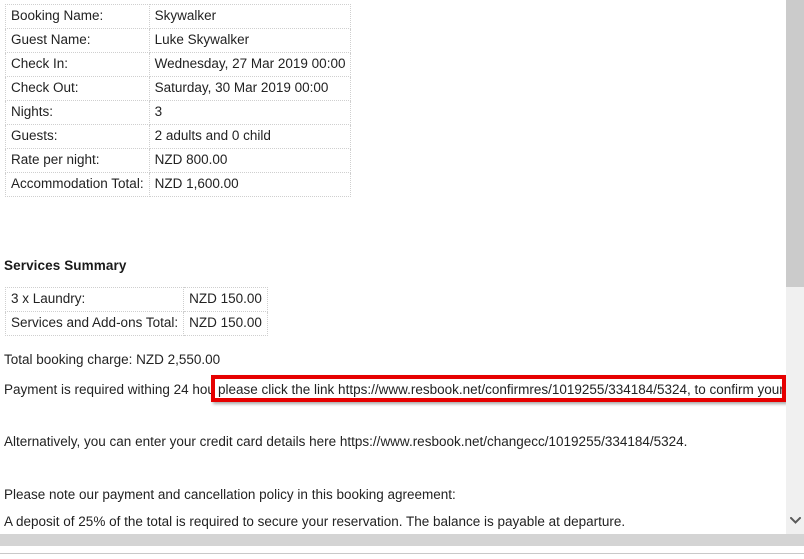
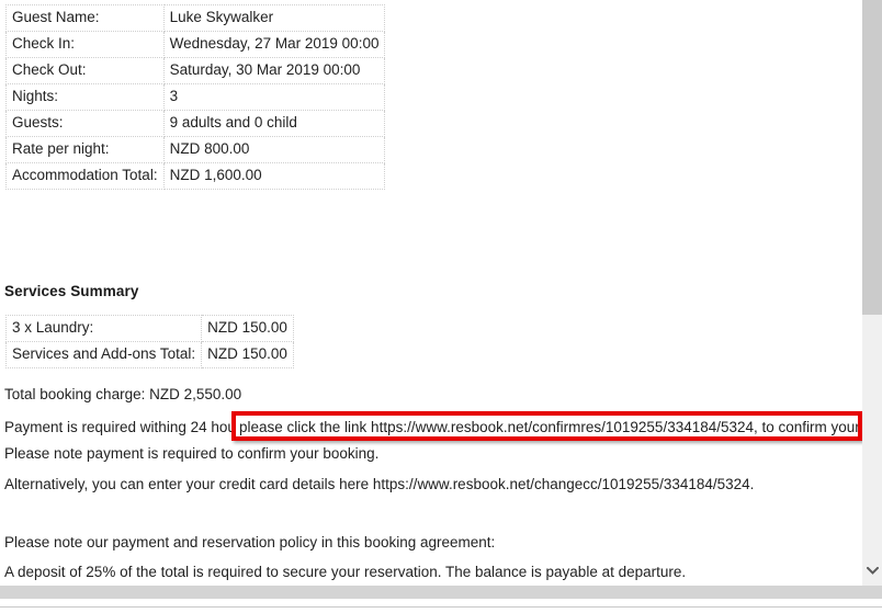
- Booking Name:	Skywalker
  Guest Name:	Luke Skywalker
  Check In:	Wednesday, 27 Mar 2019 00:00
  Check Out:	Saturday, 30 Mar 2019 00:00
  Nights:	3
- Guests:	2 adults and 0 child
+ Guests:	9 adults and 0 child
  Rate per night:	NZD 800.00
  Accommodation Total:	NZD 1,600.00
  Services Summary
  3 x Laundry:	NZD 150.00
  Services and Add-ons Total:	NZD 150.00
  Total booking charge: NZD 2,550.00
  Payment is required withing 24 ho
+ Please note payment is required to confirm your booking.
  Alternatively, you can enter your credit card details here https://www.resbook.net/changecc/1019255/334184/5324.
- Please note our payment and cancellation policy in this booking agreement:
+ Please note our payment and reservation policy in this booking agreement:
  A deposit of 25% of the total is required to secure your reservation. The balance is payable at departure.
  please click the link https://www.resbook.net/confirmres/1019255/334184/5324, to confirm your
